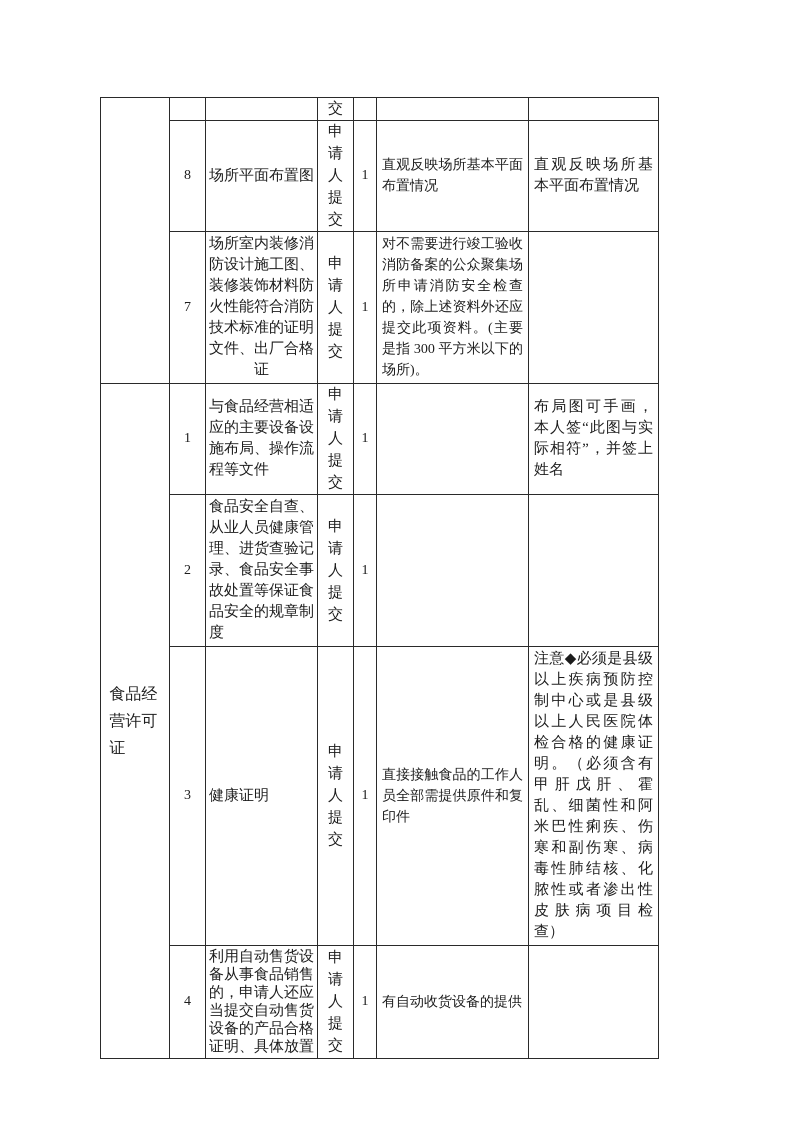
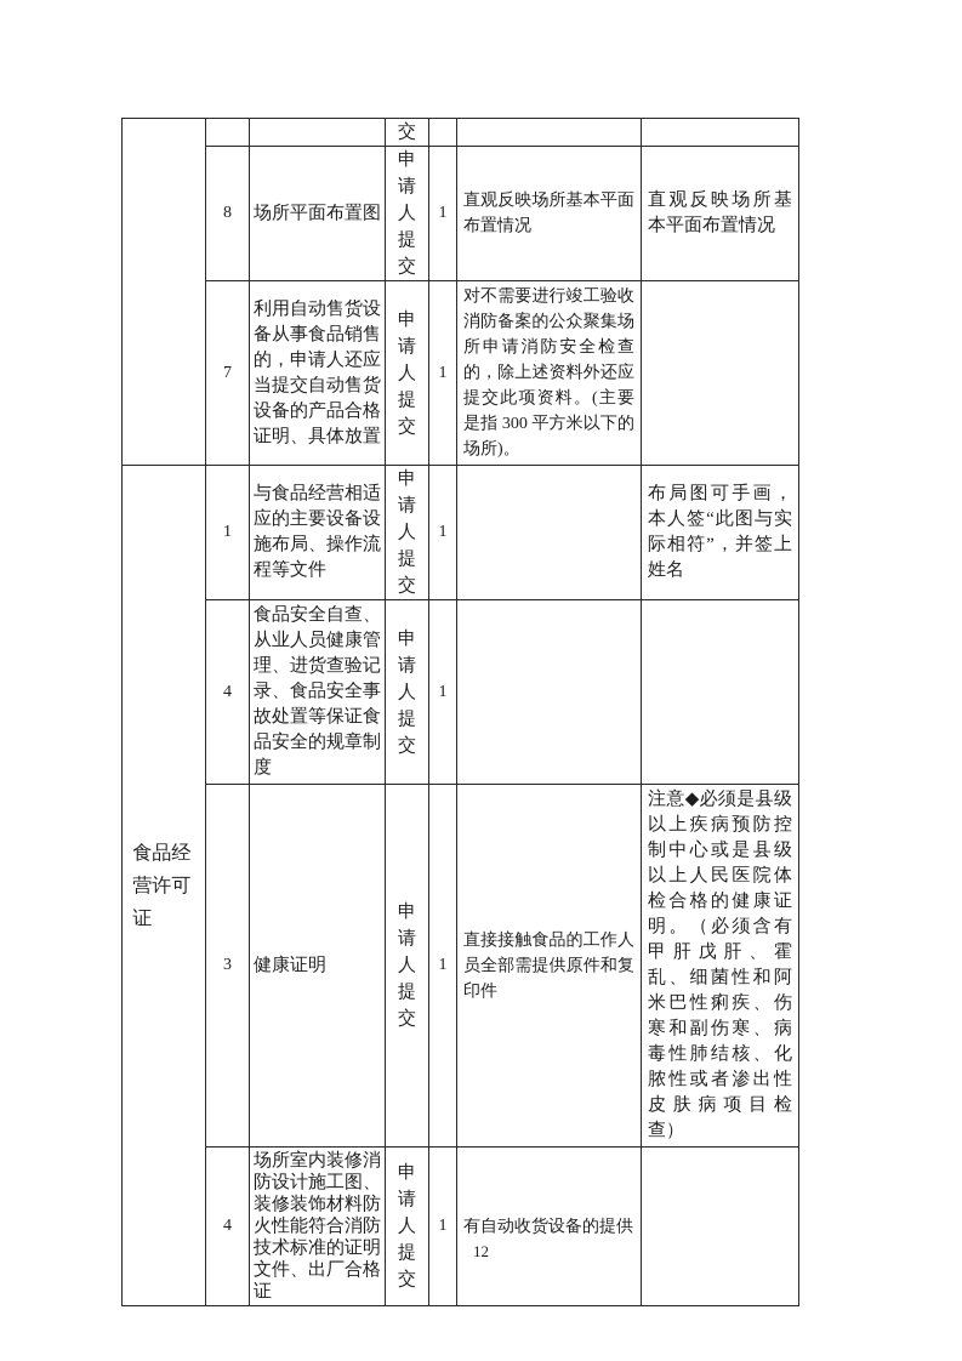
  			交
  8	场所平面布置图	申请人提交	1	直观反映场所基本平面布置情况	直观反映场所基本平面布置情况
- 7	场所室内装修消防设计施工图、装修装饰材料防火性能符合消防技术标准的证明文件、出厂合格证	申请人提交	1	对不需要进行竣工验收消防备案的公众聚集场所申请消防安全检查的，除上述资料外还应提交此项资料。(主要是指 300 平方米以下的场所)。
+ 7	利用自动售货设备从事食品销售的，申请人还应当提交自动售货设备的产品合格证明、具体放置	申请人提交	1	对不需要进行竣工验收消防备案的公众聚集场所申请消防安全检查的，除上述资料外还应提交此项资料。(主要是指 300 平方米以下的场所)。
  食品经营许可证	1	与食品经营相适应的主要设备设施布局、操作流程等文件	申请人提交	1		布局图可手画，本人签“此图与实际相符”，并签上姓名
- 2	食品安全自查、从业人员健康管理、进货查验记录、食品安全事故处置等保证食品安全的规章制度	申请人提交	1
+ 4	食品安全自查、从业人员健康管理、进货查验记录、食品安全事故处置等保证食品安全的规章制度	申请人提交	1
  3	健康证明	申请人提交	1	直接接触食品的工作人员全部需提供原件和复印件	注意◆必须是县级以上疾病预防控制中心或是县级以上人民医院体检合格的健康证明。（必须含有甲肝戊肝、霍乱、细菌性和阿米巴性痢疾、伤寒和副伤寒、病毒性肺结核、化脓性或者渗出性皮肤病项目检查）
- 4	利用自动售货设备从事食品销售的，申请人还应当提交自动售货设备的产品合格证明、具体放置	申请人提交	1	有自动收货设备的提供
+ 4	场所室内装修消防设计施工图、装修装饰材料防火性能符合消防技术标准的证明文件、出厂合格证	申请人提交	1	有自动收货设备的提供
+ 12
